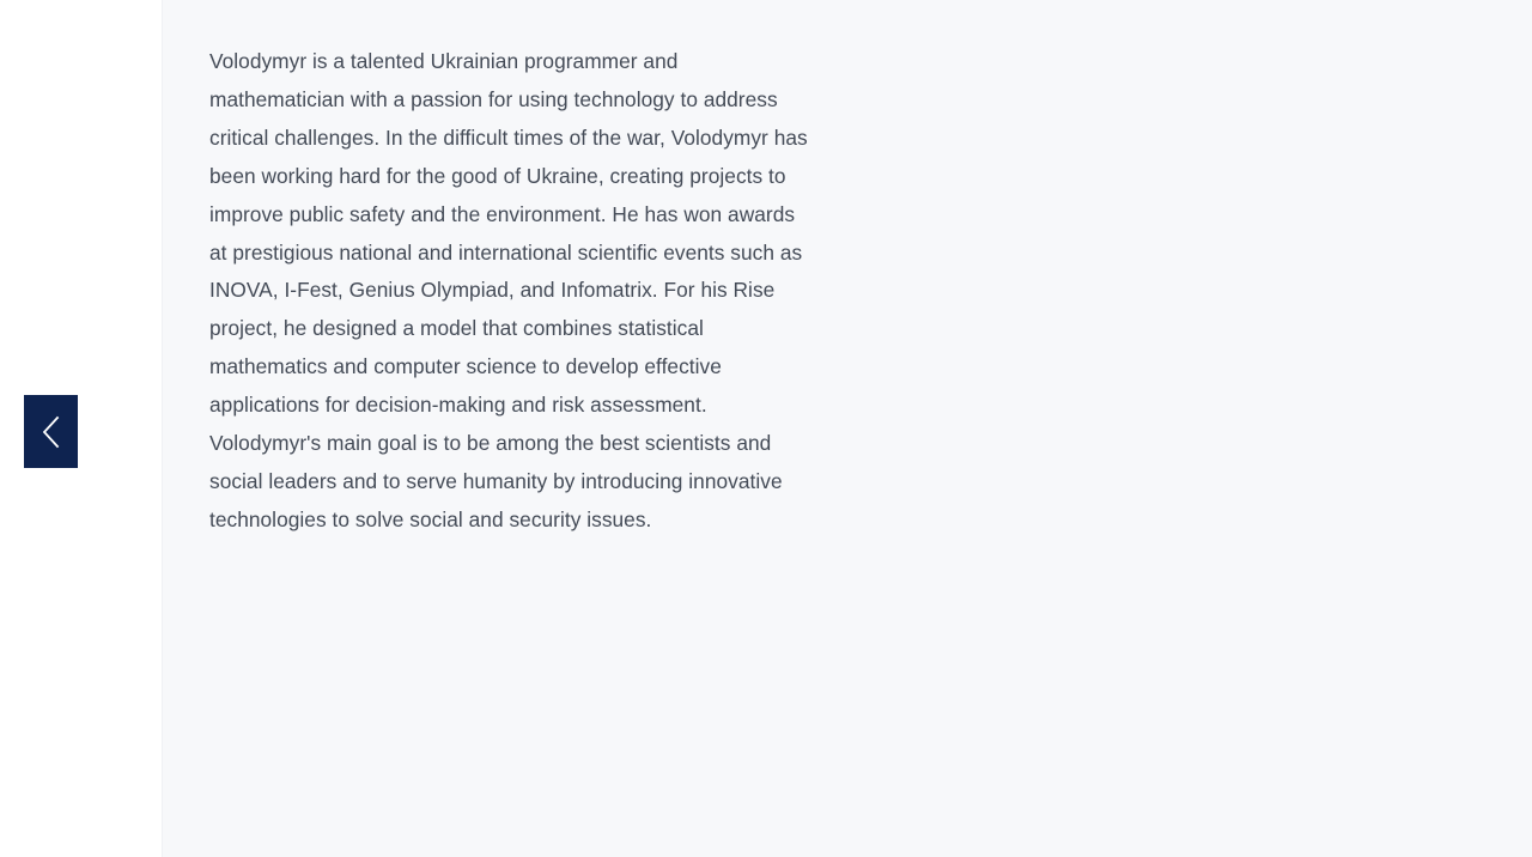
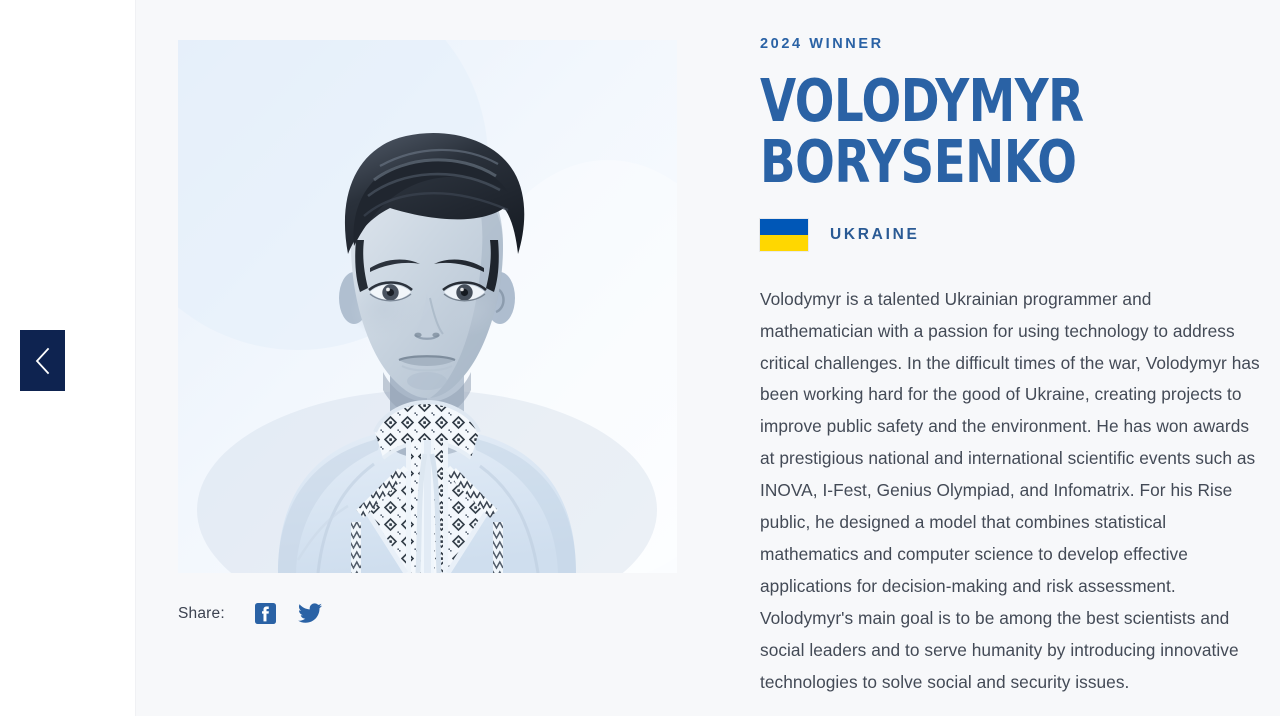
+ Share:
+ 2024 WINNER
+ VOLODYMYR
+ BORYSENKO
+ UKRAINE
- Volodymyr is a talented Ukrainian programmer and mathematician with a passion for using technology to address critical challenges. In the difficult times of the war, Volodymyr has been working hard for the good of Ukraine, creating projects to improve public safety and the environment. He has won awards at prestigious national and international scientific events such as INOVA, I-Fest, Genius Olympiad, and Infomatrix. For his Rise project, he designed a model that combines statistical mathematics and computer science to develop effective applications for decision-making and risk assessment. Volodymyr's main goal is to be among the best scientists and social leaders and to serve humanity by introducing innovative technologies to solve social and security issues.
+ Volodymyr is a talented Ukrainian programmer and mathematician with a passion for using technology to address critical challenges. In the difficult times of the war, Volodymyr has been working hard for the good of Ukraine, creating projects to improve public safety and the environment. He has won awards at prestigious national and international scientific events such as INOVA, I-Fest, Genius Olympiad, and Infomatrix. For his Rise public, he designed a model that combines statistical mathematics and computer science to develop effective applications for decision-making and risk assessment. Volodymyr's main goal is to be among the best scientists and social leaders and to serve humanity by introducing innovative technologies to solve social and security issues.
